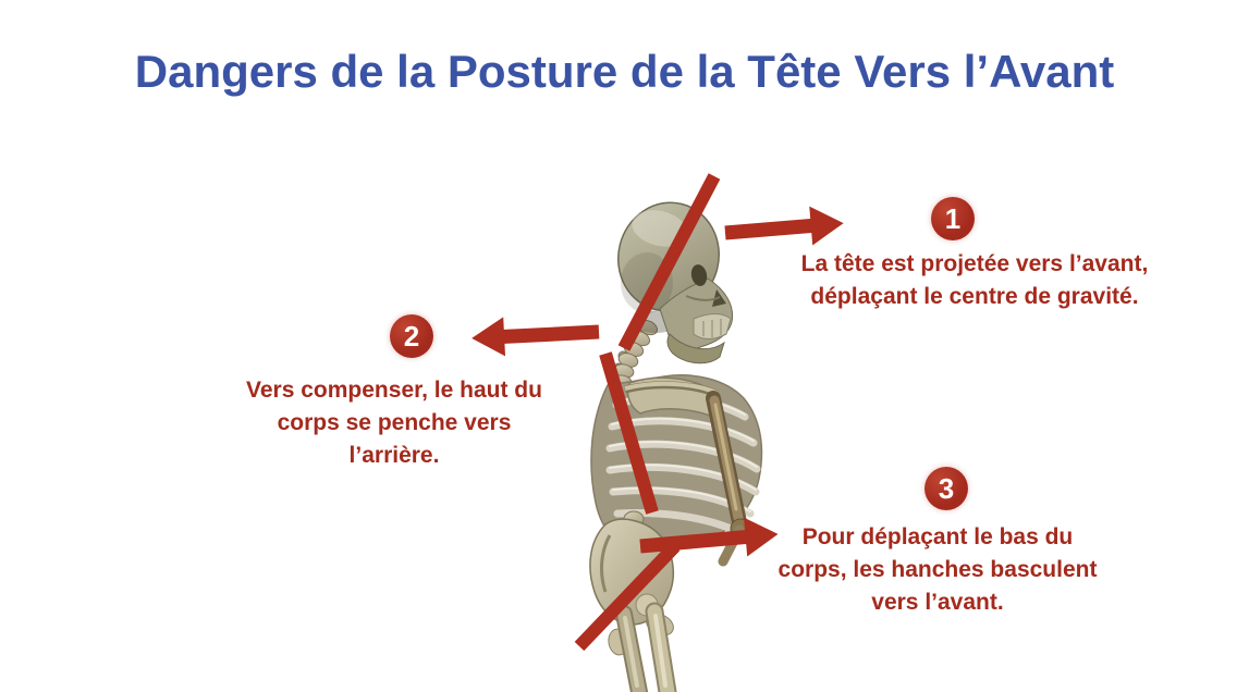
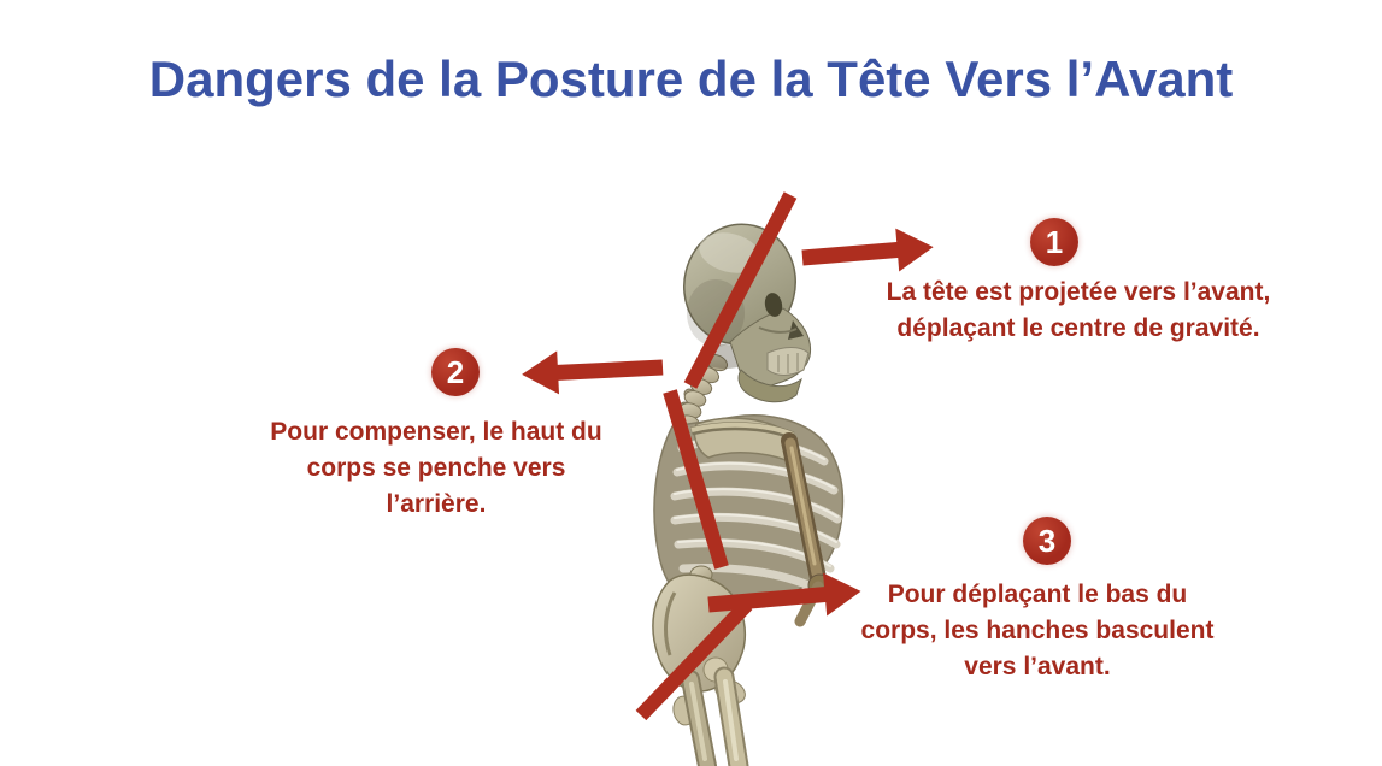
  Dangers de la Posture de la Tête Vers l’Avant
  1
  La tête est projetée vers l’avant,
  déplaçant le centre de gravité.
  2
- Vers compenser, le haut du
+ Pour compenser, le haut du
  corps se penche vers
  l’arrière.
  3
  Pour déplaçant le bas du
  corps, les hanches basculent
  vers l’avant.
